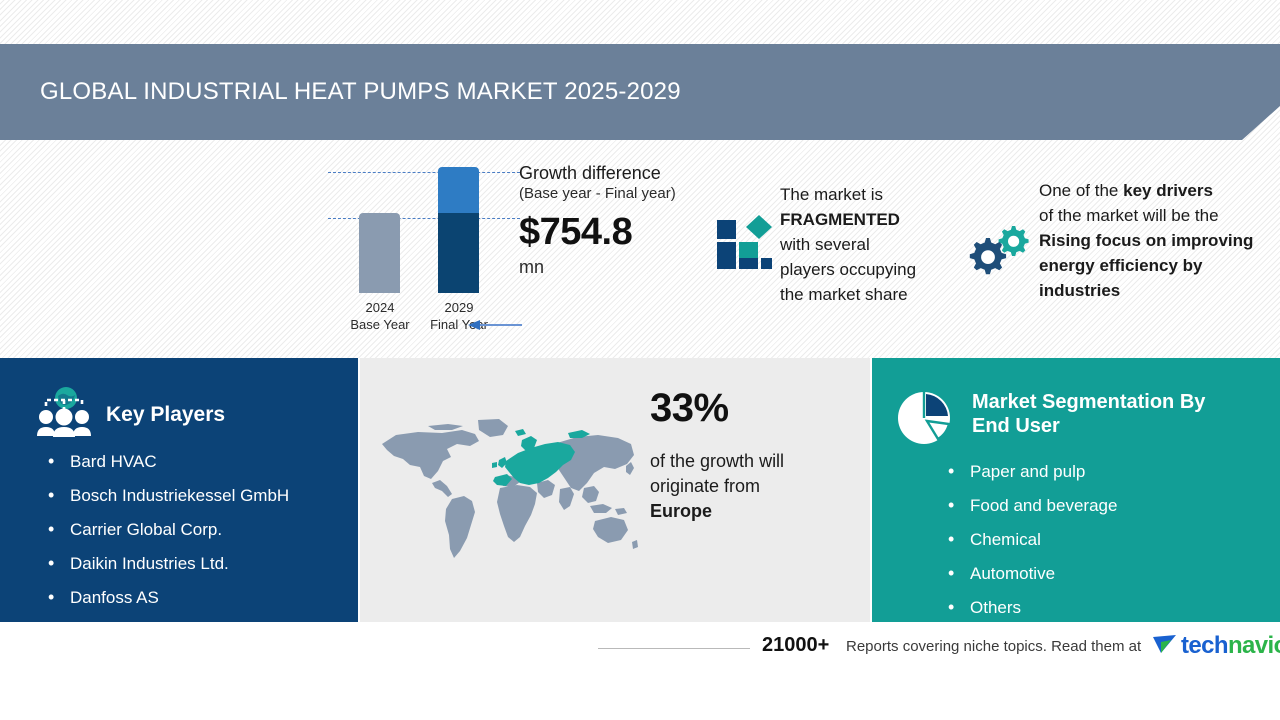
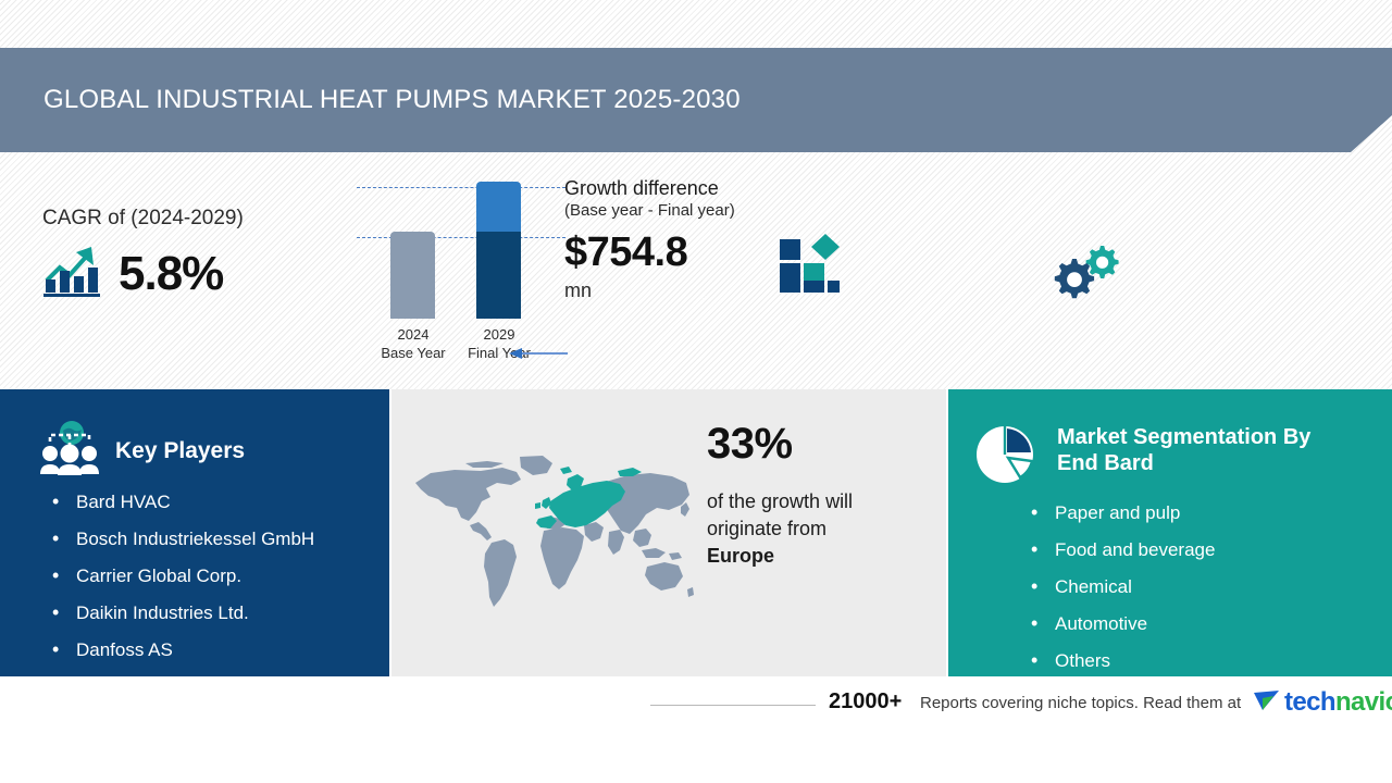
- GLOBAL INDUSTRIAL HEAT PUMPS MARKET 2025-2029
+ GLOBAL INDUSTRIAL HEAT PUMPS MARKET 2025-2030
+ CAGR of (2024-2029)
+ 5.8%
  2024
  Base Year
  2029
  Growth difference
  (Base year - Final year)
  $754.8
  mn
- The market is
- FRAGMENTED
- with several
- players occupying
- the market share
- One of the key drivers
- of the market will be the
- Rising focus on improving energy efficiency by industries
  Key Players
  Bard HVAC
  Bosch Industriekessel GmbH
  Carrier Global Corp.
  Daikin Industries Ltd.
  Danfoss AS
  33%
  of the growth will
  originate from
  Europe
- Market Segmentation By End User
+ Market Segmentation By End Bard
  Paper and pulp
  Food and beverage
  Chemical
  Automotive
  Others
  21000+
  Reports covering niche topics. Read them at
  technavi
